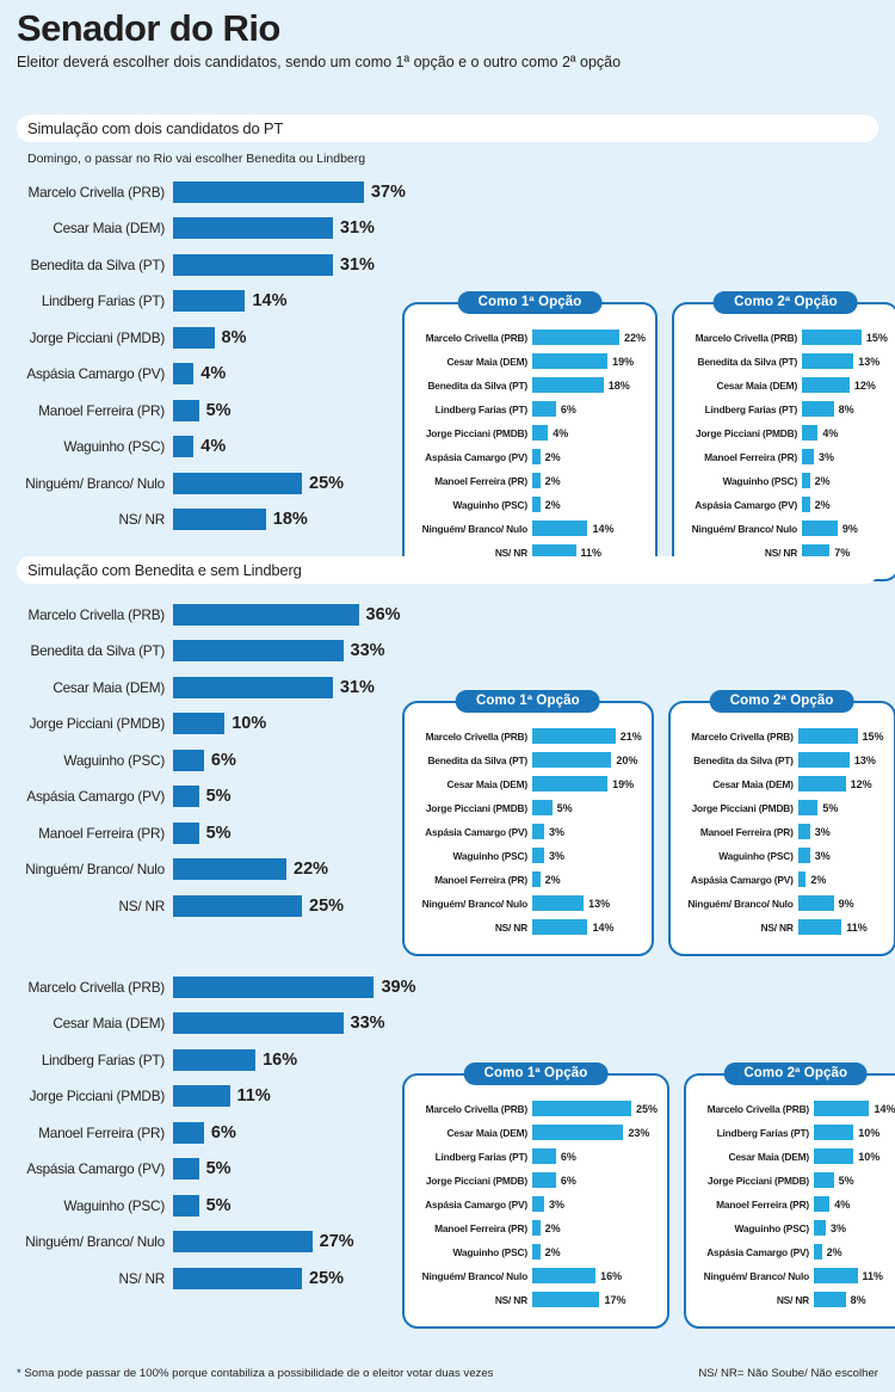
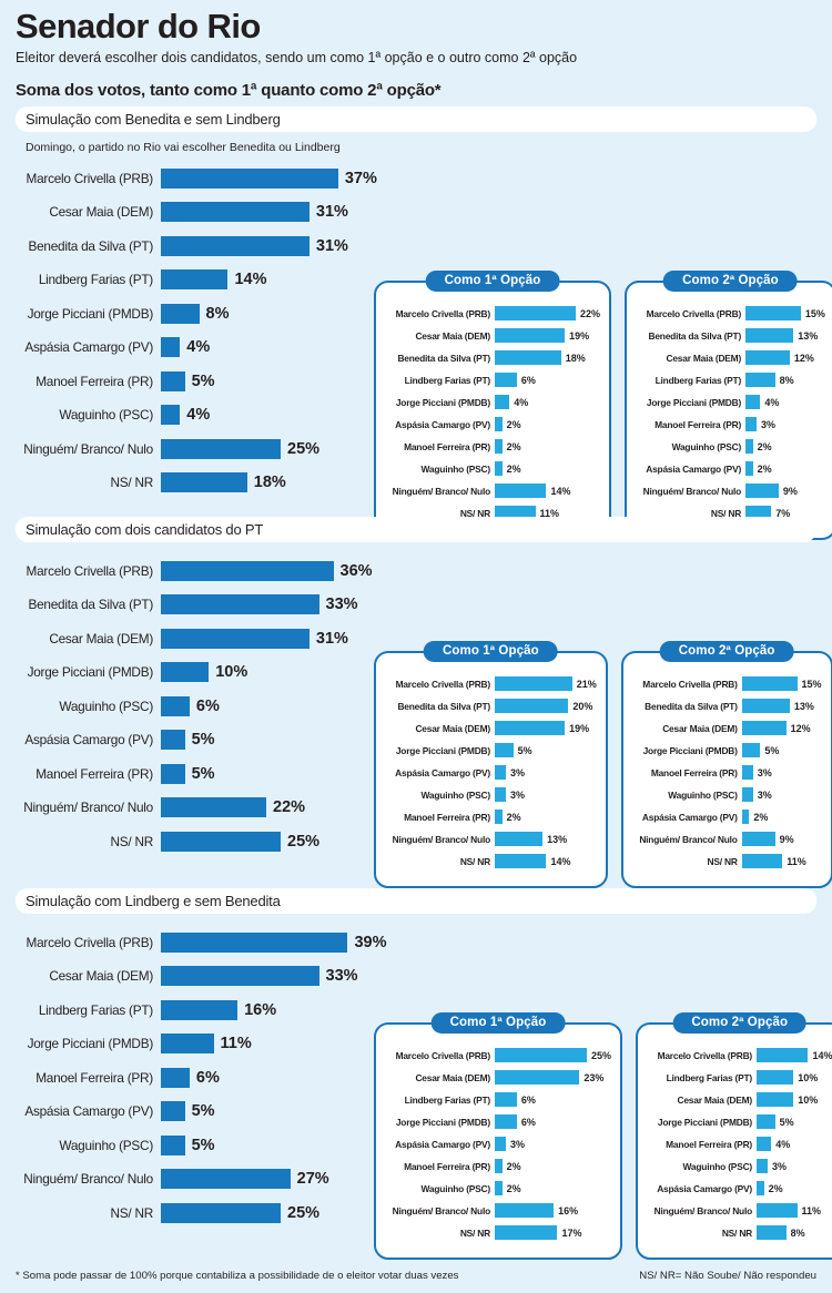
  Senador do Rio
  Eleitor deverá escolher dois candidatos, sendo um como 1ª opção e o outro como 2ª opção
+ Soma dos votos, tanto como 1ª quanto como 2ª opção*
- Simulação com dois candidatos do PT
+ Simulação com Benedita e sem Lindberg
- Domingo, o passar no Rio vai escolher Benedita ou Lindberg
+ Domingo, o partido no Rio vai escolher Benedita ou Lindberg
  Marcelo Crivella (PRB)
  37%
  Cesar Maia (DEM)
  31%
  Benedita da Silva (PT)
  31%
  Lindberg Farias (PT)
  14%
  Jorge Picciani (PMDB)
  8%
  Aspásia Camargo (PV)
  4%
  Manoel Ferreira (PR)
  5%
  Waguinho (PSC)
  4%
  Ninguém/ Branco/ Nulo
  25%
  NS/ NR
  18%
  Como 1ª Opção
  Marcelo Crivella (PRB)
  22%
  Cesar Maia (DEM)
  19%
  Benedita da Silva (PT)
  18%
  Lindberg Farias (PT)
  6%
  Jorge Picciani (PMDB)
  4%
  Aspásia Camargo (PV)
  2%
  Manoel Ferreira (PR)
  2%
  Waguinho (PSC)
  2%
  Ninguém/ Branco/ Nulo
  14%
  NS/ NR
  11%
  Como 2ª Opção
  Marcelo Crivella (PRB)
  15%
  Benedita da Silva (PT)
  13%
  Cesar Maia (DEM)
  12%
  Lindberg Farias (PT)
  8%
  Jorge Picciani (PMDB)
  4%
  Manoel Ferreira (PR)
  3%
  Waguinho (PSC)
  2%
  Aspásia Camargo (PV)
  2%
  Ninguém/ Branco/ Nulo
  9%
  NS/ NR
  7%
- Simulação com Benedita e sem Lindberg
+ Simulação com dois candidatos do PT
  Marcelo Crivella (PRB)
  36%
  Benedita da Silva (PT)
  33%
  Cesar Maia (DEM)
  31%
  Jorge Picciani (PMDB)
  10%
  Waguinho (PSC)
  6%
  Aspásia Camargo (PV)
  5%
  Manoel Ferreira (PR)
  5%
  Ninguém/ Branco/ Nulo
  22%
  NS/ NR
  25%
  Como 1ª Opção
  Marcelo Crivella (PRB)
  21%
  Benedita da Silva (PT)
  20%
  Cesar Maia (DEM)
  19%
  Jorge Picciani (PMDB)
  5%
  Aspásia Camargo (PV)
  3%
  Waguinho (PSC)
  3%
  Manoel Ferreira (PR)
  2%
  Ninguém/ Branco/ Nulo
  13%
  NS/ NR
  14%
  Como 2ª Opção
  Marcelo Crivella (PRB)
  15%
  Benedita da Silva (PT)
  13%
  Cesar Maia (DEM)
  12%
  Jorge Picciani (PMDB)
  5%
  Manoel Ferreira (PR)
  3%
  Waguinho (PSC)
  3%
  Aspásia Camargo (PV)
  2%
  Ninguém/ Branco/ Nulo
  9%
  NS/ NR
  11%
+ Simulação com Lindberg e sem Benedita
  Marcelo Crivella (PRB)
  39%
  Cesar Maia (DEM)
  33%
  Lindberg Farias (PT)
  16%
  Jorge Picciani (PMDB)
  11%
  Manoel Ferreira (PR)
  6%
  Aspásia Camargo (PV)
  5%
  Waguinho (PSC)
  5%
  Ninguém/ Branco/ Nulo
  27%
  NS/ NR
  25%
  Como 1ª Opção
  Marcelo Crivella (PRB)
  25%
  Cesar Maia (DEM)
  23%
  Lindberg Farias (PT)
  6%
  Jorge Picciani (PMDB)
  6%
  Aspásia Camargo (PV)
  3%
  Manoel Ferreira (PR)
  2%
  Waguinho (PSC)
  2%
  Ninguém/ Branco/ Nulo
  16%
  NS/ NR
  17%
  Como 2ª Opção
  Marcelo Crivella (PRB)
  14%
  Lindberg Farias (PT)
  10%
  Cesar Maia (DEM)
  10%
  Jorge Picciani (PMDB)
  5%
  Manoel Ferreira (PR)
  4%
  Waguinho (PSC)
  3%
  Aspásia Camargo (PV)
  2%
  Ninguém/ Branco/ Nulo
  11%
  NS/ NR
  8%
  * Soma pode passar de 100% porque contabiliza a possibilidade de o eleitor votar duas vezes
- NS/ NR= Não Soube/ Não escolher
+ NS/ NR= Não Soube/ Não respondeu
